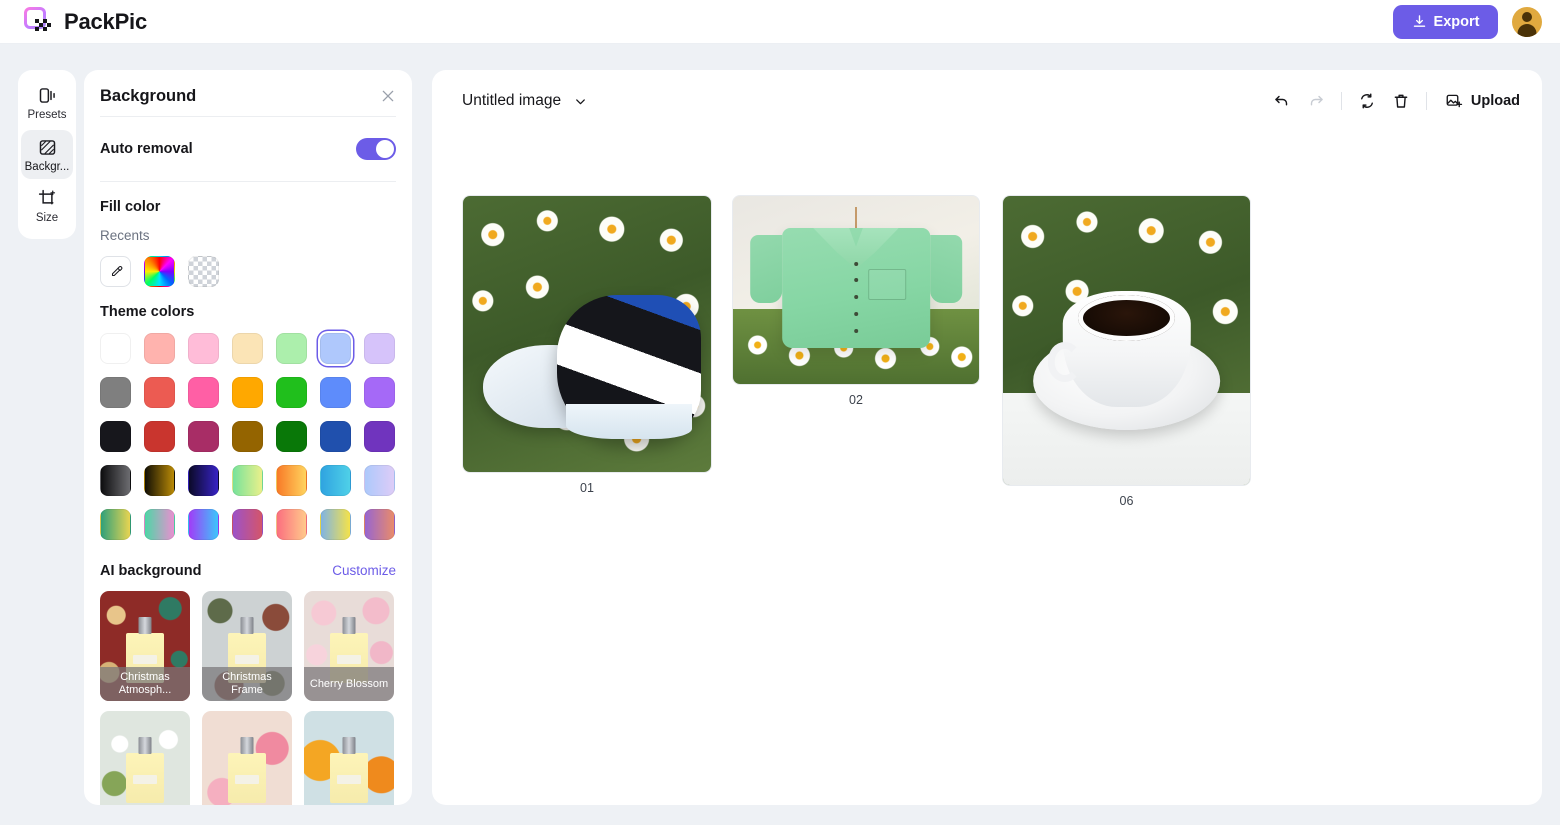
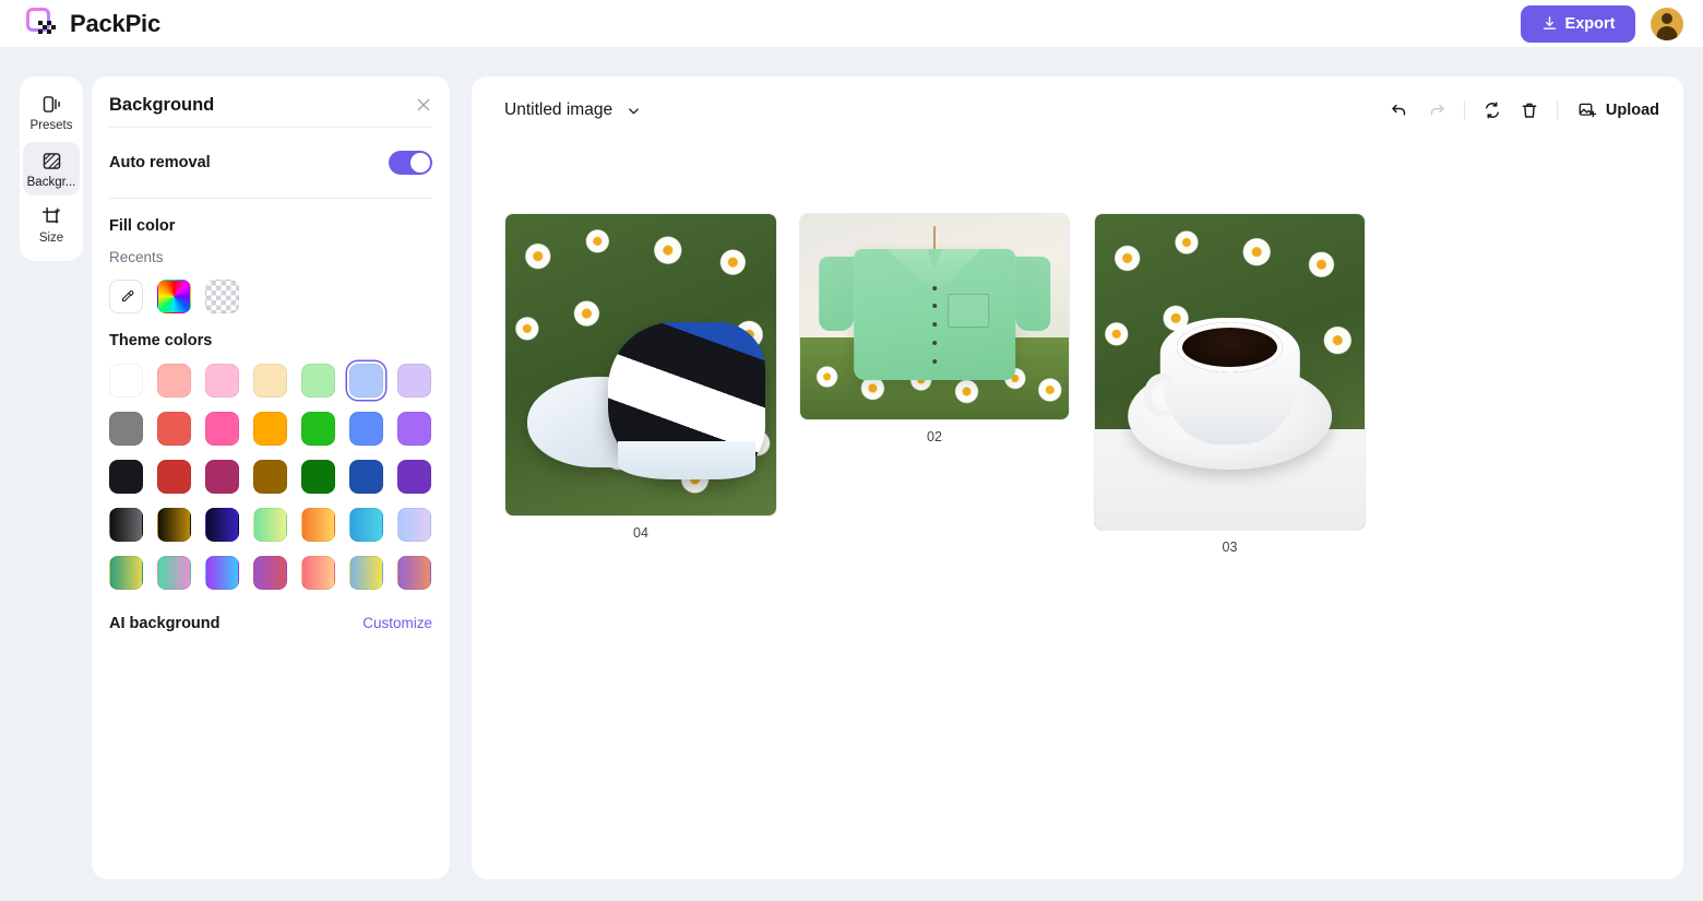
  PackPic
  Export
  Presets
  Backgr...
  Size
  Background
  Auto removal
  Fill color
  Recents
  Theme colors
  AI background
  Customize
- Christmas Atmosph...
- Christmas Frame
- Cherry Blossom
  Untitled image
  Upload
- 01
+ 04
  02
- 06
+ 03
